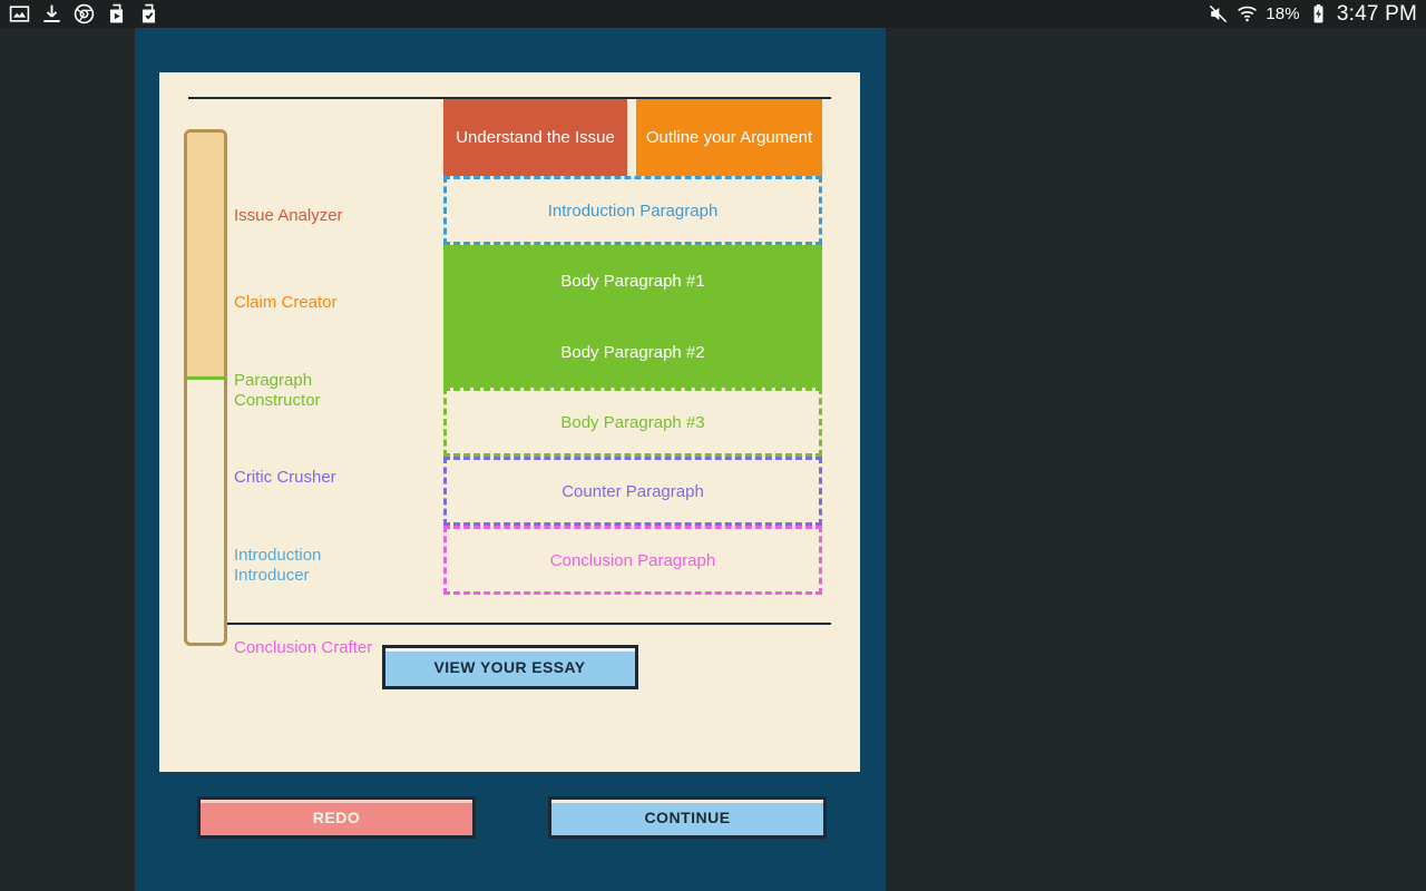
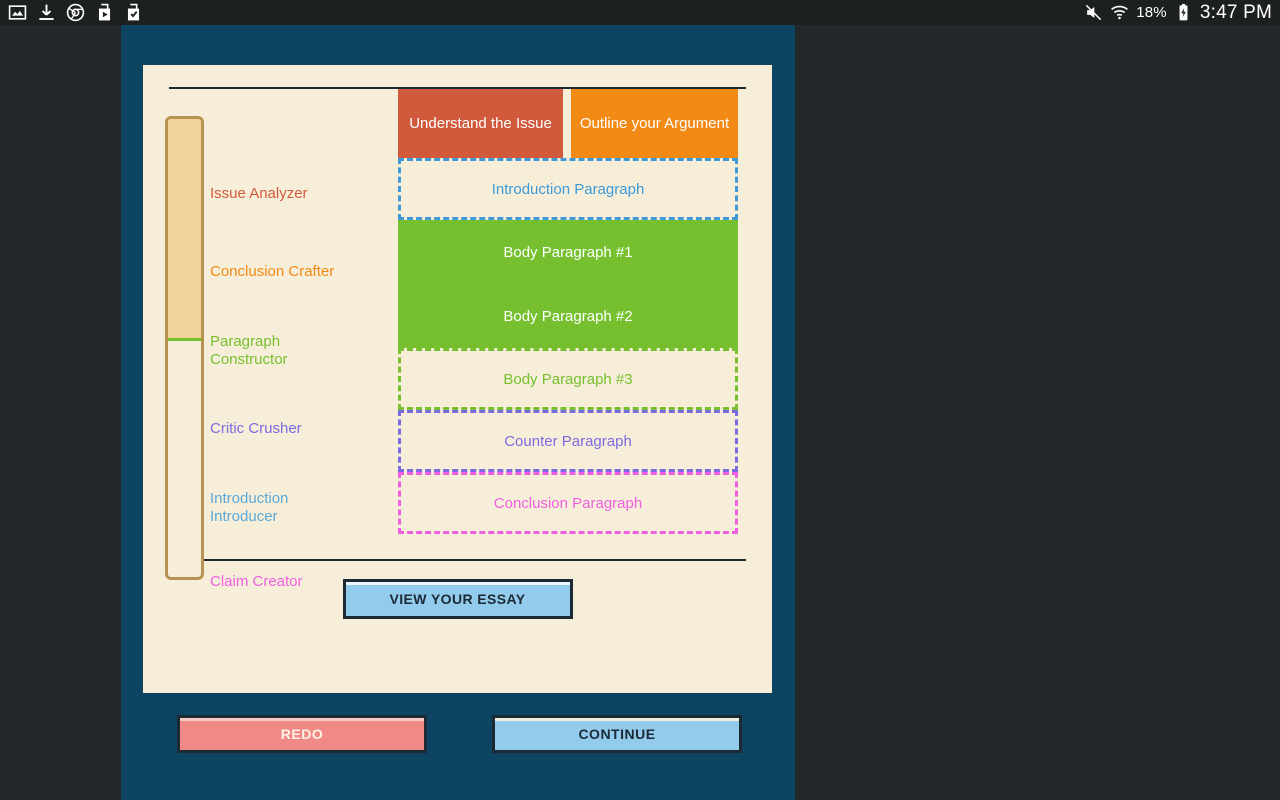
  18%
  3:47 PM
  Issue Analyzer
- Claim Creator
+ Conclusion Crafter
  Paragraph
  Constructor
  Critic Crusher
  Introduction
  Introducer
- Conclusion Crafter
+ Claim Creator
  Understand the Issue
  Outline your Argument
  Introduction Paragraph
  Body Paragraph #1
  Body Paragraph #2
  Body Paragraph #3
  Counter Paragraph
  Conclusion Paragraph
  VIEW YOUR ESSAY
  REDO
  CONTINUE
